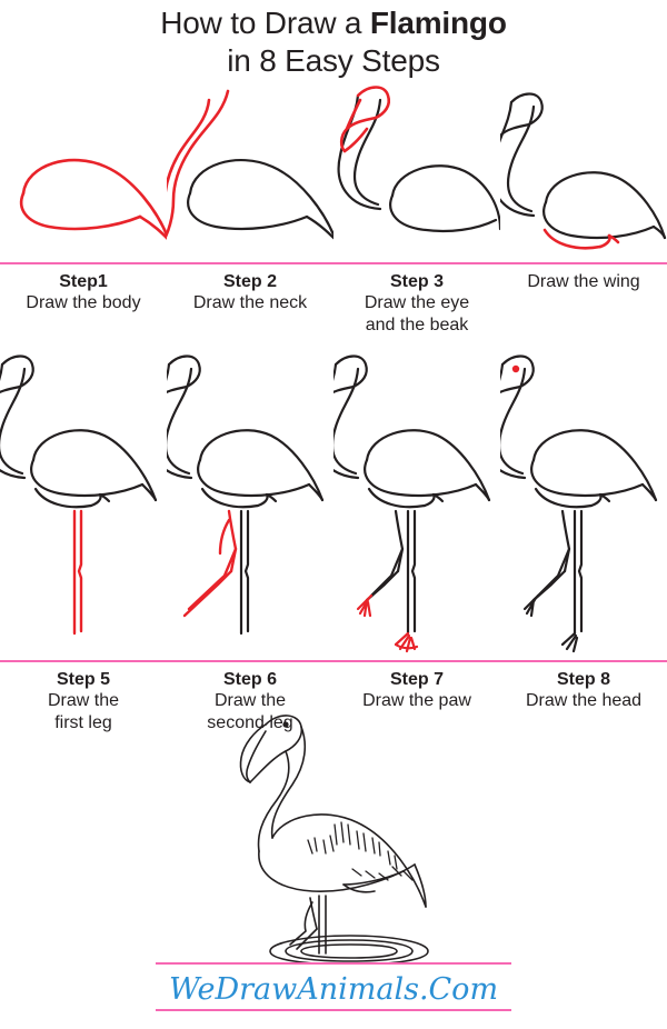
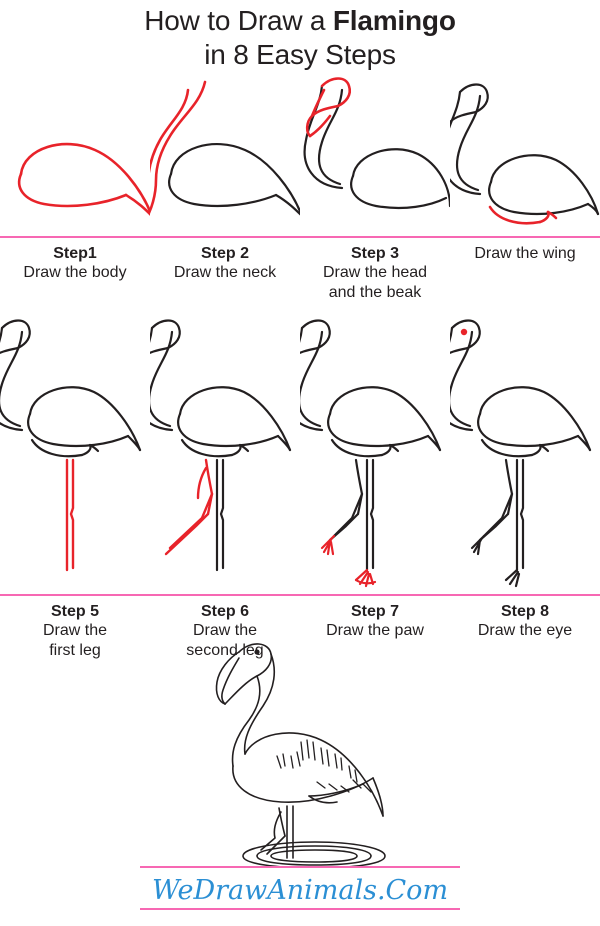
  How to Draw a Flamingo
  in 8 Easy Steps
  Step1
  Draw the body
  Step 2
  Draw the neck
  Step 3
- Draw the eye
+ Draw the head
  and the beak
  Draw the wing
  Step 5
  Draw the
  first leg
  Step 6
  Draw the
  second leg
  Step 7
  Draw the paw
  Step 8
- Draw the head
+ Draw the eye
  WeDrawAnimals.Com
